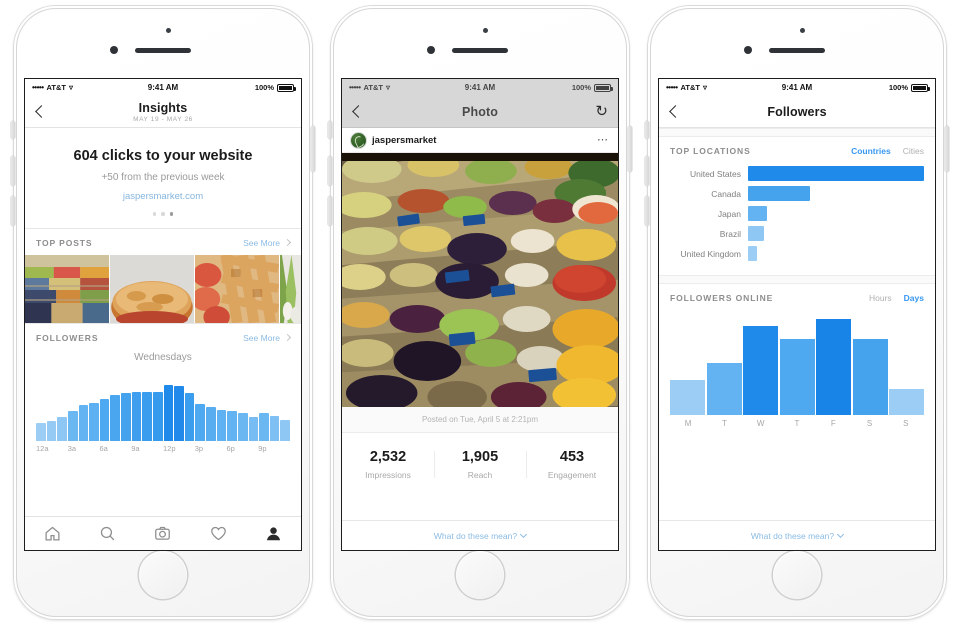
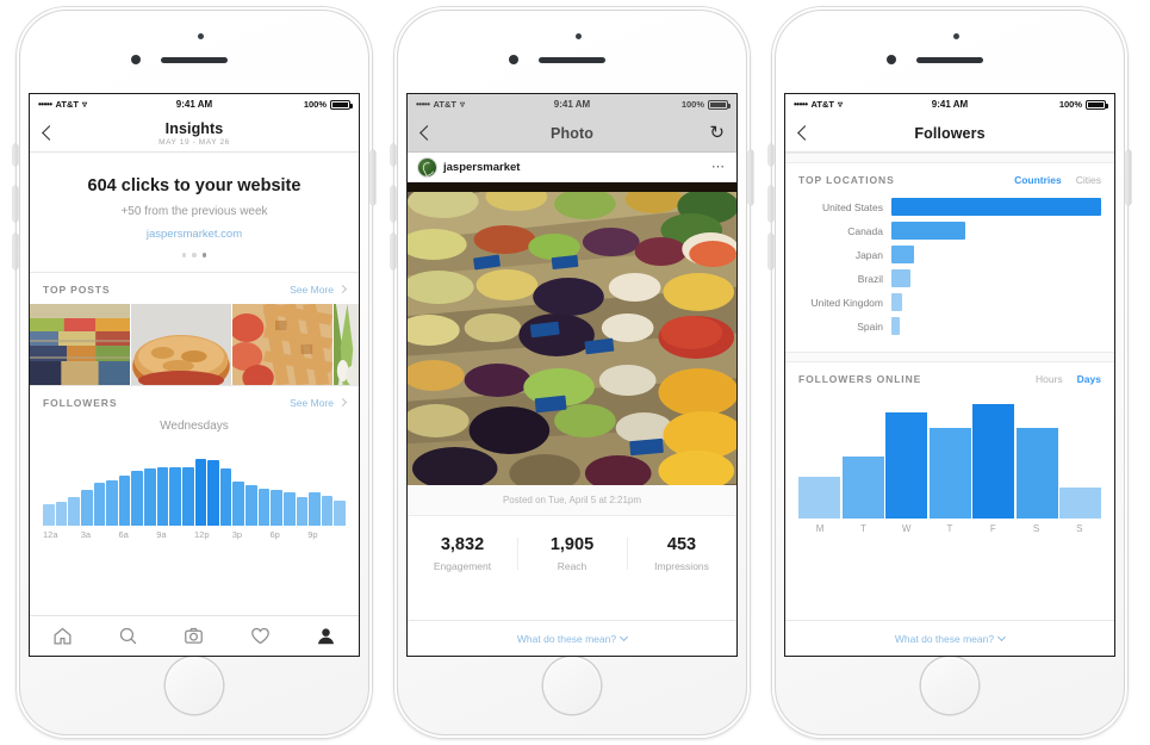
  •••••
  AT&T
  ▿
  9:41 AM
  100%
  Insights
  604 clicks to your website
  +50 from the previous week
  jaspersmarket.com
  TOP POSTS
  See More
  FOLLOWERS
  See More
  Wednesdays
  12a
  3a
  6a
  9a
  12p
  3p
  6p
  9p
  •••••
  AT&T
  ▿
  9:41 AM
  100%
  Photo
  ↻
  jaspersmarket
  ⋯
  Posted on Tue, April 5 at 2:21pm
- 2,532
+ 3,832
- Impressions
+ Engagement
  1,905
  Reach
  453
- Engagement
+ Impressions
  What do these mean?
  •••••
  AT&T
  ▿
  9:41 AM
  100%
  Followers
  TOP LOCATIONS
  Countries
  Cities
  United States
  Canada
  Japan
  Brazil
  United Kingdom
+ Spain
  FOLLOWERS ONLINE
  Hours
  Days
  M
  T
  W
  T
  F
  S
  S
  What do these mean?
